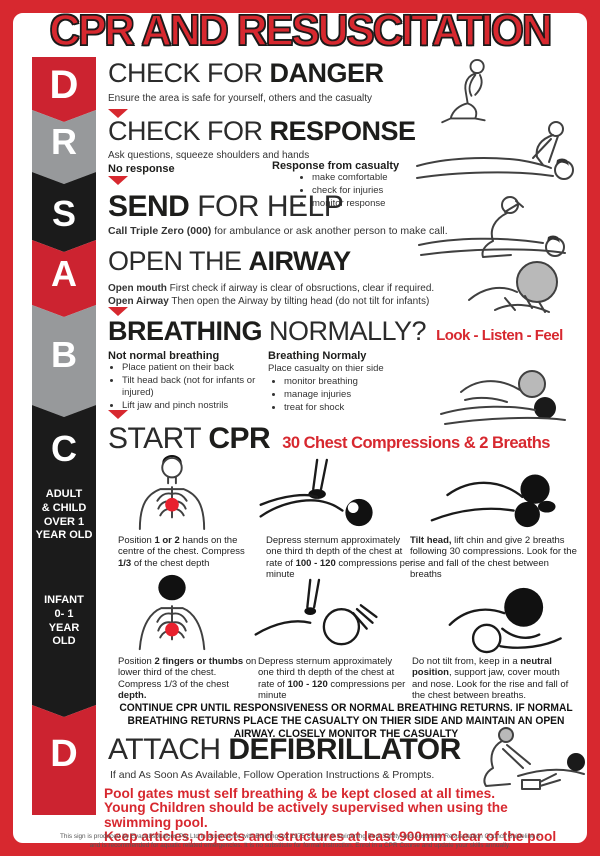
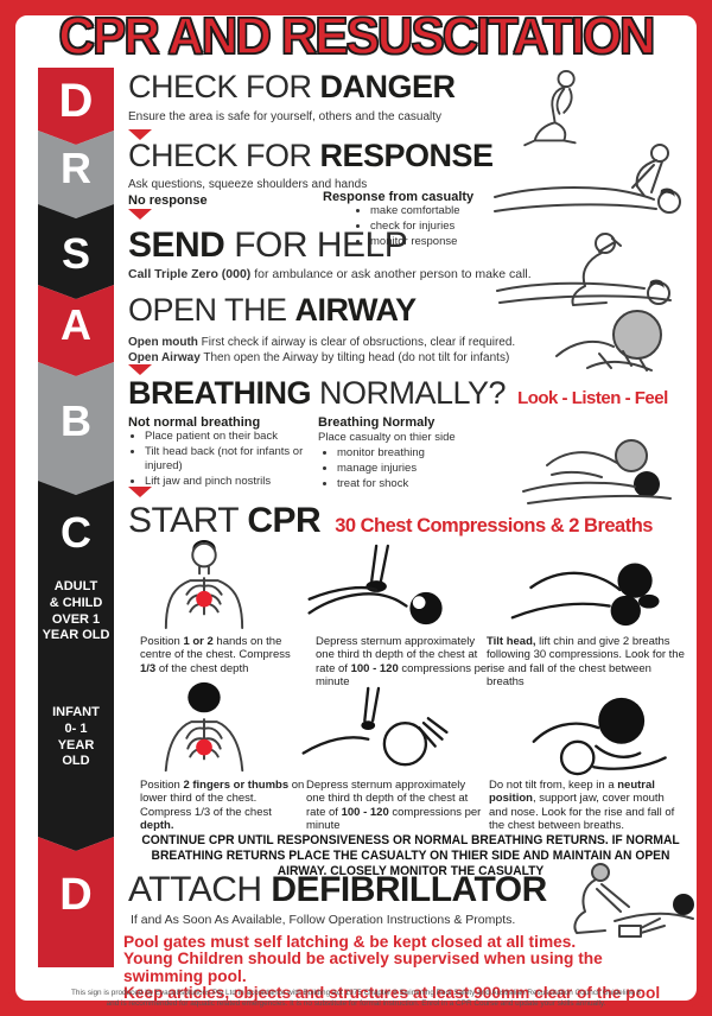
  CPR AND RESUSCITATION
  D
  R
  S
  A
  B
  C
  D
  ADULT
  & CHILD
  OVER 1
  YEAR OLD
  INFANT
  0- 1
  YEAR
  OLD
  CHECK FOR DANGER
  Ensure the area is safe for yourself, others and the casualty
  CHECK FOR RESPONSE
  Ask questions, squeeze shoulders and hands
  No response
  Response from casualty
  make comfortable
  check for injuries
  monitor response
  SEND FOR HELP
  Call Triple Zero (000) for ambulance or ask another person to make call.
  OPEN THE AIRWAY
  Open mouth First check if airway is clear of obsructions, clear if required.
  Open Airway Then open the Airway by tilting head (do not tilt for infants)
  BREATHING NORMALLY? Look - Listen - Feel
  Not normal breathing
  Place patient on their back
  Tilt head back (not for infants or injured)
  Lift jaw and pinch nostrils
  Breathing Normaly
  Place casualty on thier side
  monitor breathing
  manage injuries
  treat for shock
  START CPR 30 Chest Compressions & 2 Breaths
  Position 1 or 2 hands on the centre of the chest. Compress 1/3 of the chest depth
  Depress sternum approximately one third th depth of the chest at rate of 100 - 120 compressions per minute
  Tilt head, lift chin and give 2 breaths following 30 compressions. Look for the rise and fall of the chest between breaths
  Position 2 fingers or thumbs on lower third of the chest. Compress 1/3 of the chest depth.
  Depress sternum approximately one third th depth of the chest at rate of 100 - 120 compressions per minute
  Do not tilt from, keep in a neutral position, support jaw, cover mouth and nose. Look for the rise and fall of the chest between breaths.
  CONTINUE CPR UNTIL RESPONSIVENESS OR NORMAL BREATHING RETURNS. IF NORMAL BREATHING RETURNS PLACE THE CASUALTY ON THIER SIDE AND MAINTAIN AN OPEN AIRWAY. CLOSELY MONITOR THE CASUALTY
  ATTACH DEFIBRILLATOR
  If and As Soon As Available, Follow Operation Instructions & Prompts.
- Pool gates must self breathing & be kept closed at all times.
+ Pool gates must self latching & be kept closed at all times.
  Young Children should be actively supervised when using the swimming pool.
  Keep articles, objects and structures at least 900mm clear of the pool fence at all times.
